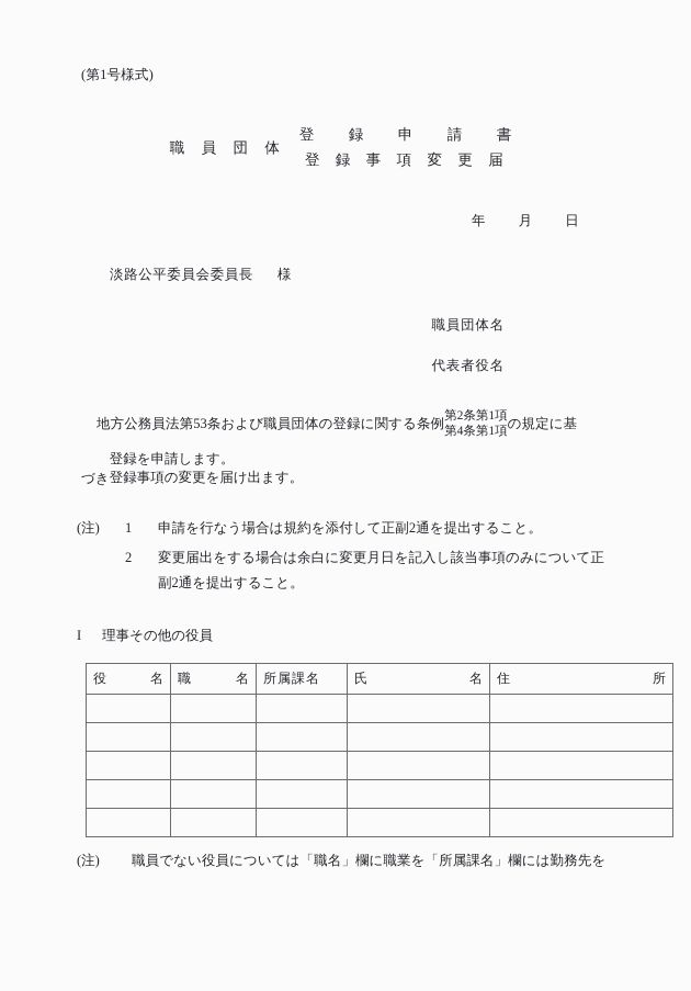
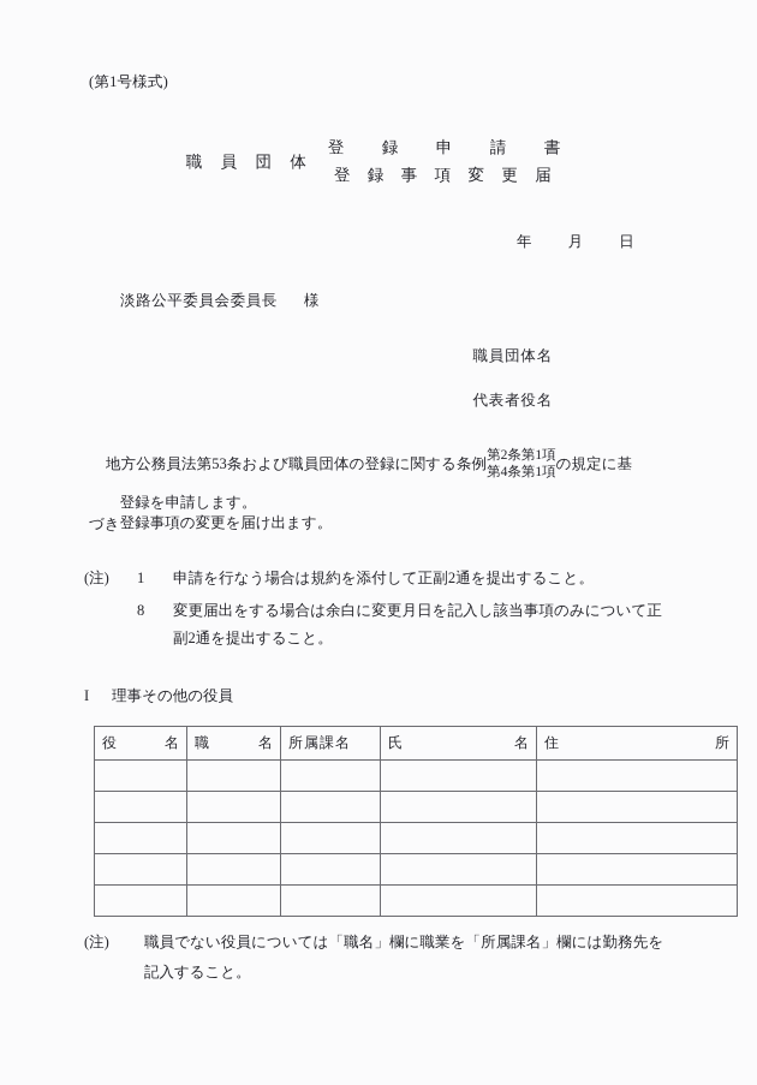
  (第1号様式)
  職 員 団 体
  登 録 申 請 書
  登 録 事 項 変 更 届
  年 月 日
  淡路公平委員会委員長 様
  職員団体名
  代表者役名
  地方公務員法第53条および職員団体の登録に関する条例
  第2条第1項
  第4条第1項
  の規定に基
  づき
  登録を申請します。
  登録事項の変更を届け出ます。
  (注)
  1
  申請を行なう場合は規約を添付して正副2通を提出すること。
- 2
+ 8
  変更届出をする場合は余白に変更月日を記入し該当事項のみについて正
  副2通を提出すること。
  I 理事その他の役員
  役 名	職 名	所属課名	氏 名	住 所
  (注)
  職員でない役員については「職名」欄に職業を「所属課名」欄には勤務先を
+ 記入すること。
